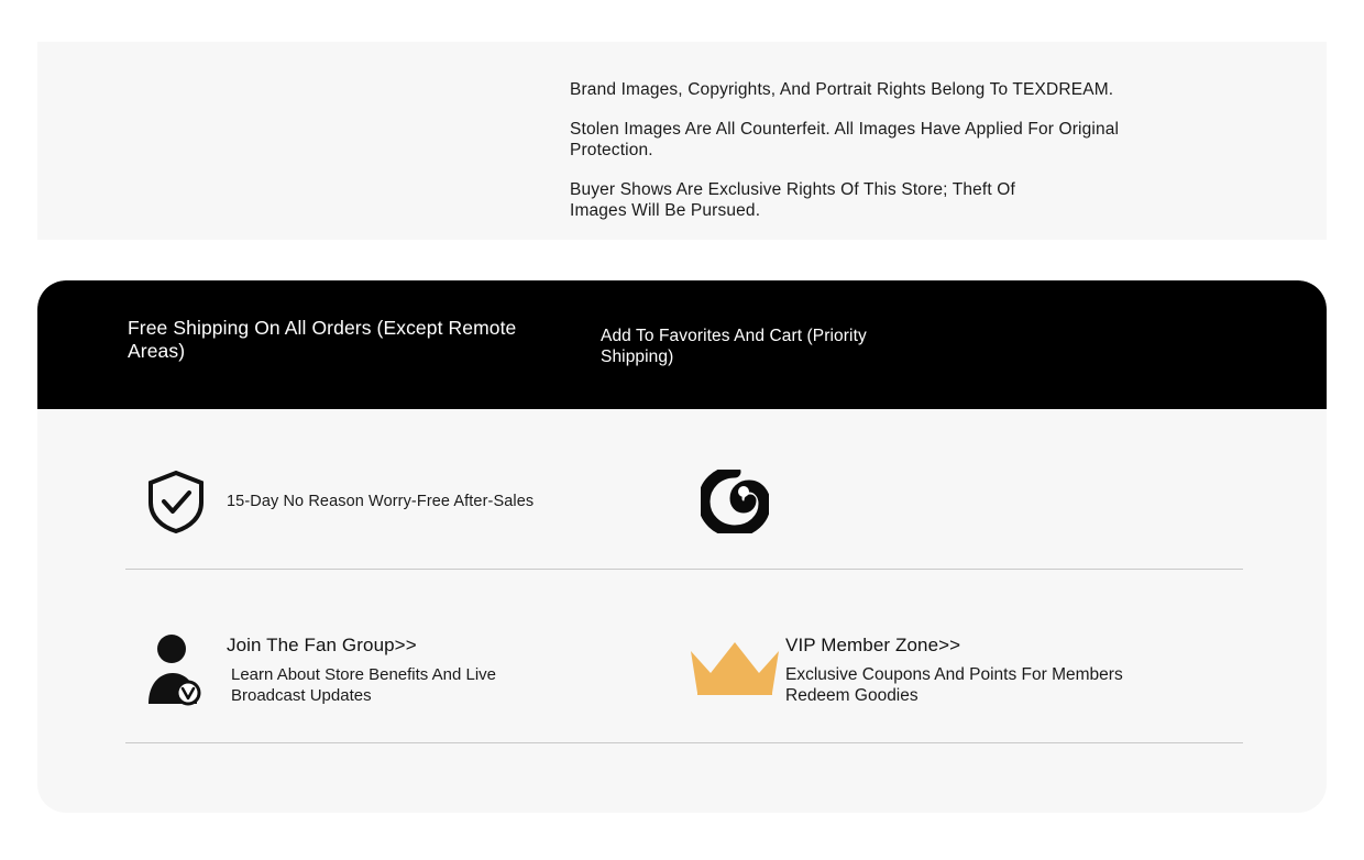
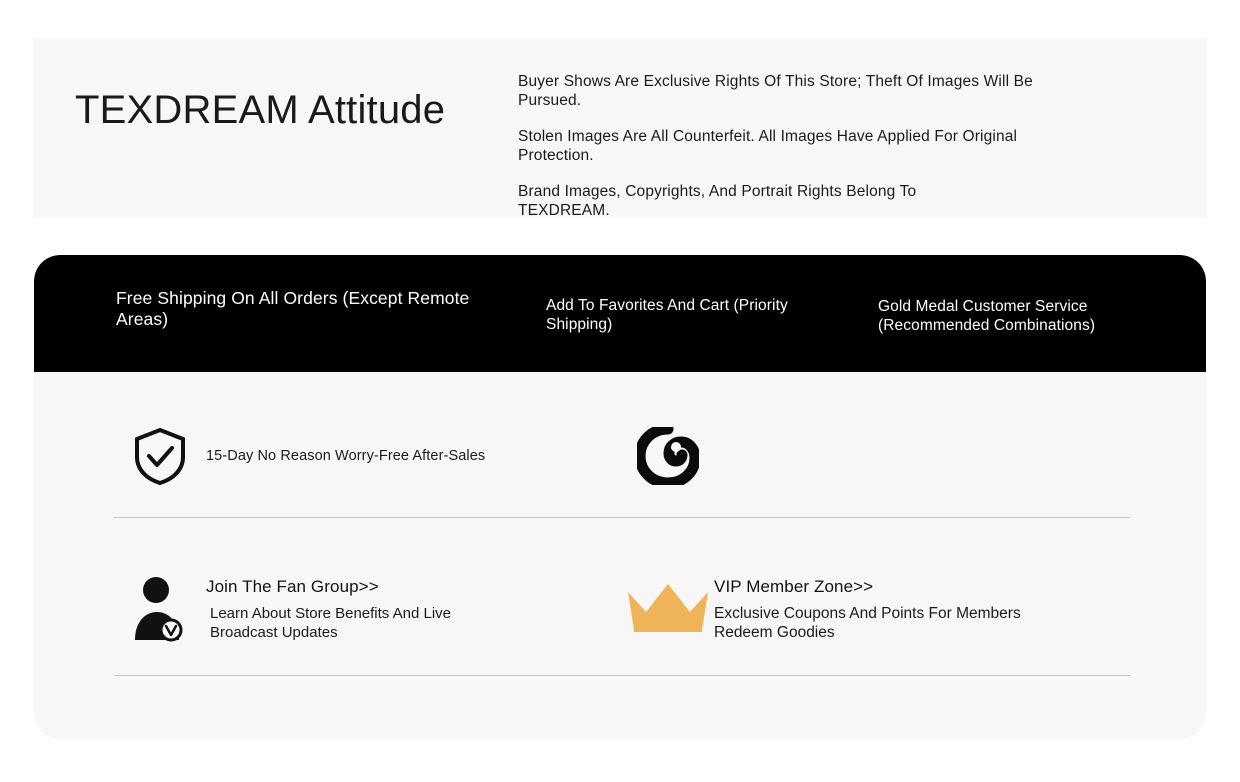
+ TEXDREAM Attitude
- Brand Images, Copyrights, And Portrait Rights Belong To TEXDREAM.
+ Buyer Shows Are Exclusive Rights Of This Store; Theft Of Images Will Be Pursued.
  Stolen Images Are All Counterfeit. All Images Have Applied For Original Protection.
- Buyer Shows Are Exclusive Rights Of This Store; Theft Of Images Will Be Pursued.
+ Brand Images, Copyrights, And Portrait Rights Belong To TEXDREAM.
  Free Shipping On All Orders (Except Remote Areas)
  Add To Favorites And Cart (Priority Shipping)
+ Gold Medal Customer Service (Recommended Combinations)
  15-Day No Reason Worry-Free After-Sales
  Join The Fan Group>>
  Learn About Store Benefits And Live Broadcast Updates
  VIP Member Zone>>
  Exclusive Coupons And Points For Members Redeem Goodies
